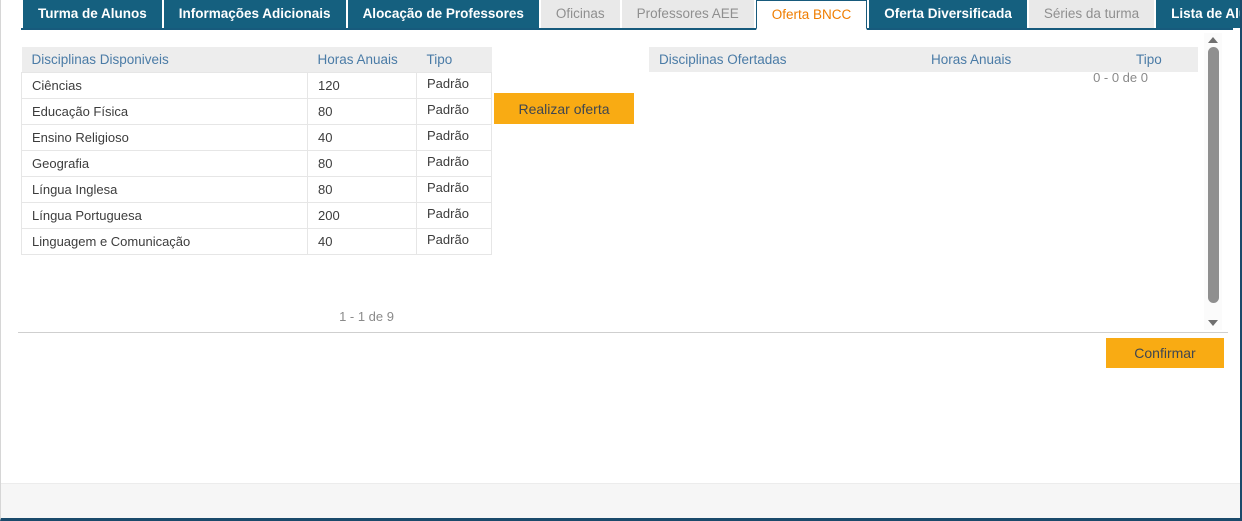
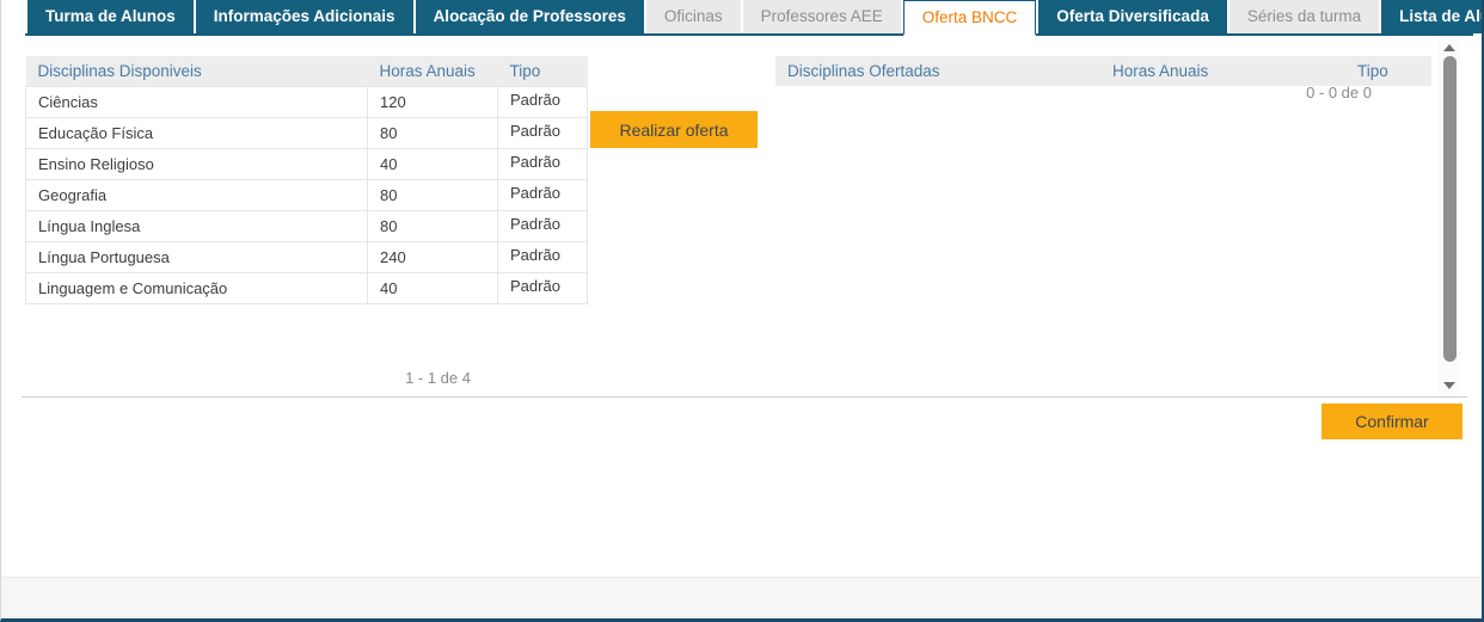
  Turma de Alunos
  Informações Adicionais
  Alocação de Professores
  Oficinas
  Professores AEE
  Oferta BNCC
  Oferta Diversificada
  Séries da turma
  Disciplinas Disponiveis	Horas Anuais	Tipo
  Ciências	120	Padrão
  Educação Física	80	Padrão
  Ensino Religioso	40	Padrão
  Geografia	80	Padrão
  Língua Inglesa	80	Padrão
- Língua Portuguesa	200	Padrão
+ Língua Portuguesa	240	Padrão
  Linguagem e Comunicação	40	Padrão
- 1 - 1 de 9
+ 1 - 1 de 4
  Realizar oferta
  Disciplinas Ofertadas	Horas Anuais	Tipo
  0 - 0 de 0
  Confirmar
